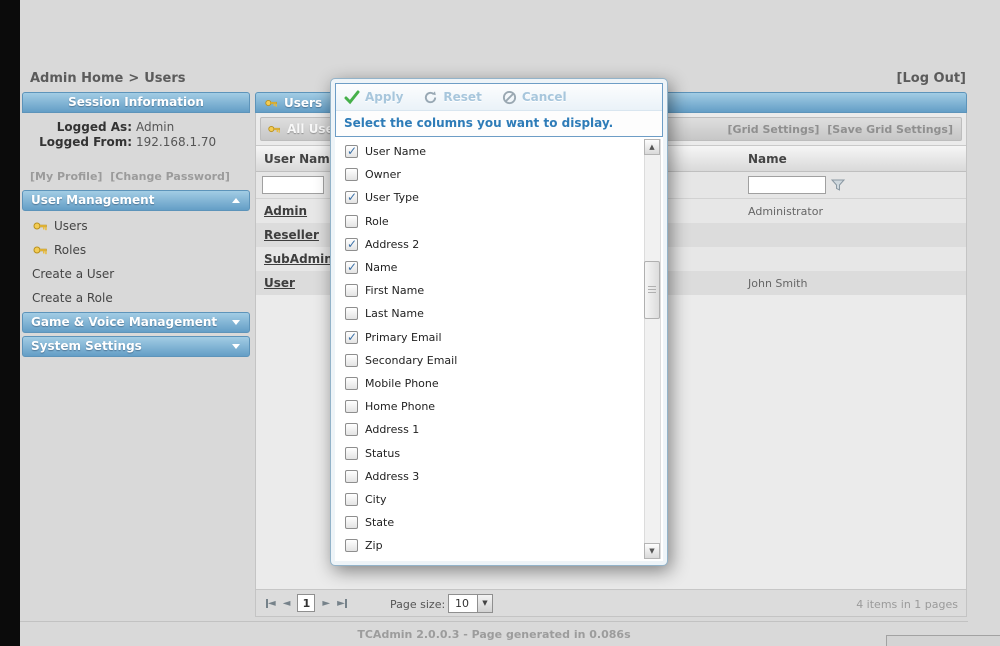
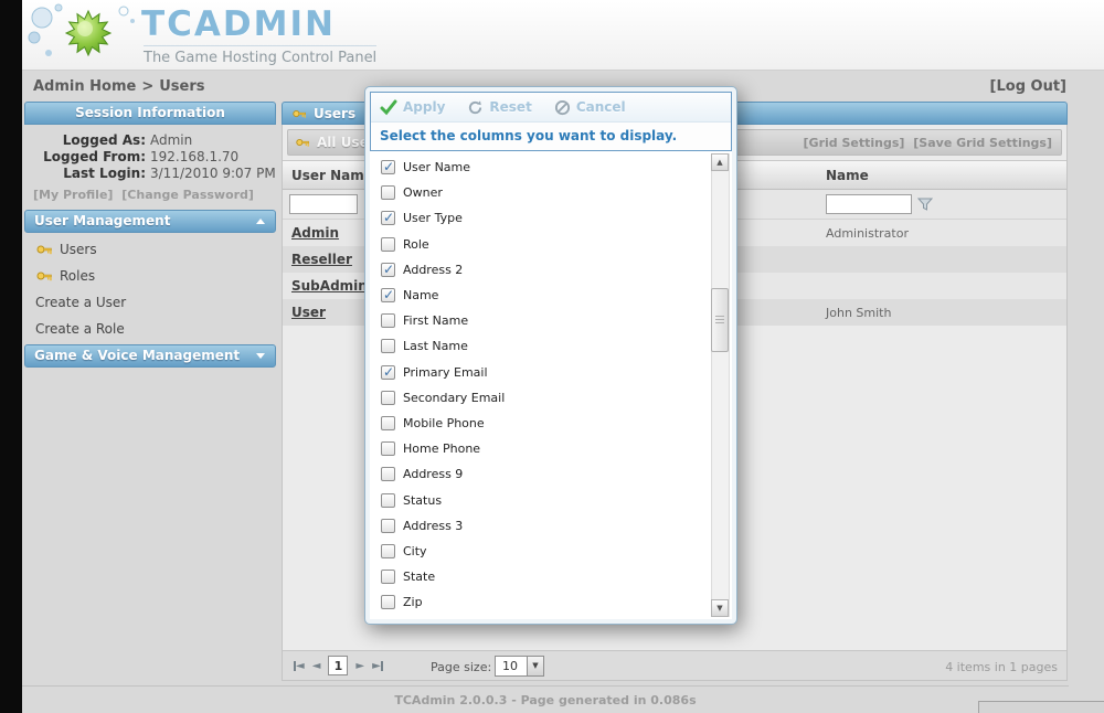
+ TCADMIN
+ The Game Hosting Control Panel
  Admin Home > Users
  [Log Out]
  Session Information
  Logged As:
  Admin
  Logged From:
  192.168.1.70
+ Last Login:
+ 3/11/2010 9:07 PM
  [My Profile] [Change Password]
  User Management
  Users
  Roles
  Create a User
  Create a Role
  Game & Voice Management
- System Settings
  Users
  [Grid Settings] [Save Grid Settings]
  User Nam
  Name
  Admin
  Administrator
  Reseller
  SubAdmin
  User
  John Smith
  ◄
  ◄
  1
  ►
  ►
  Page size:
  10
  ▼
  4 items in 1 pages
  TCAdmin 2.0.0.3 - Page generated in 0.086s
  Apply
  Reset
  Cancel
  Select the columns you want to display.
  User Name
  Owner
  User Type
  Role
  Address 2
  Name
  First Name
  Last Name
  Primary Email
  Secondary Email
  Mobile Phone
  Home Phone
- Address 1
+ Address 9
  Status
  Address 3
  City
  State
  Zip
  ▲
  ▼
